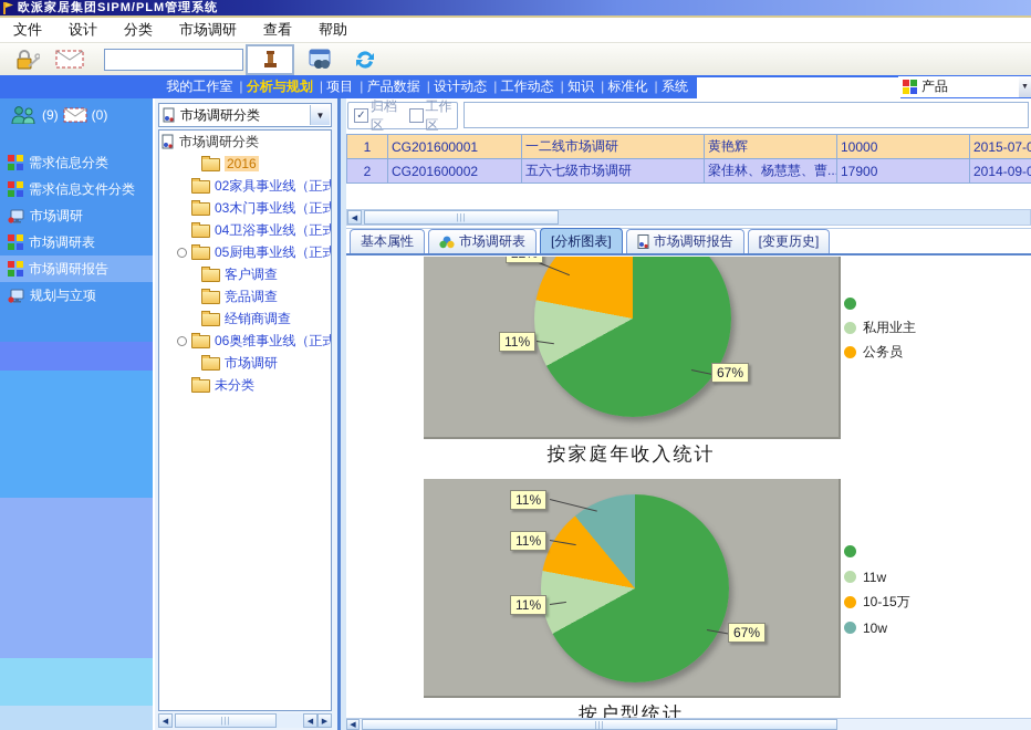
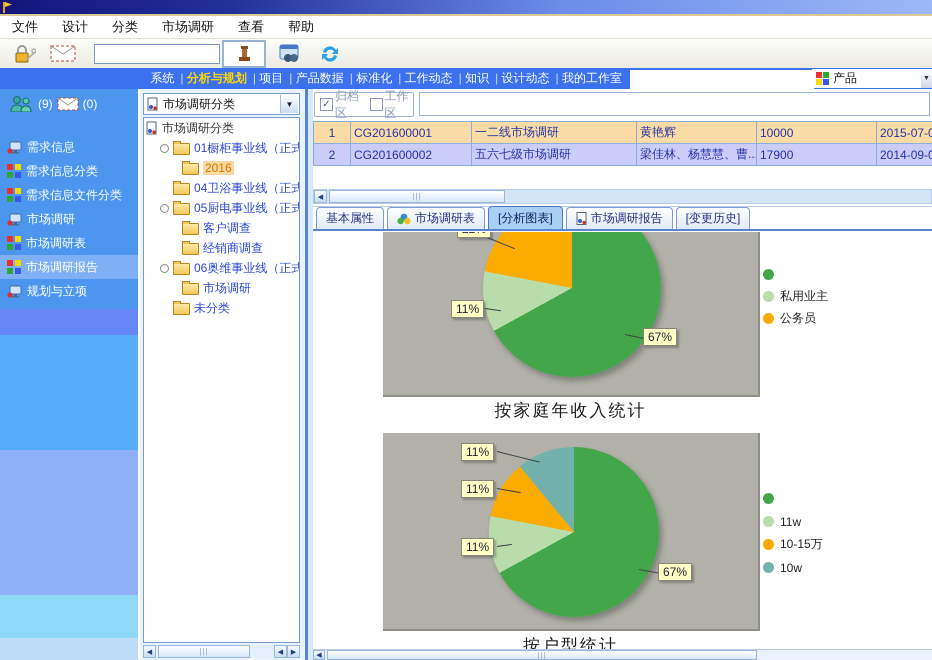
- 欧派家居集团SIPM/PLM管理系统
  文件
  设计
  分类
  市场调研
  查看
  帮助
- 我的工作室
+ 系统
  分析与规划
  项目
  产品数据
- 设计动态
+ 标准化
  工作动态
  知识
- 标准化
+ 设计动态
- 系统
+ 我的工作室
  产品
  (9)
  (0)
+ 需求信息
  需求信息分类
  需求信息文件分类
  市场调研
  市场调研表
  市场调研报告
  规划与立项
  市场调研分类
  ▼
  市场调研分类
+ 01橱柜事业线（正式
  2016
- 02家具事业线（正式
- 03木门事业线（正式
  04卫浴事业线（正式
  05厨电事业线（正式
  客户调查
- 竞品调查
  经销商调查
  06奥维事业线（正式
  市场调研
  未分类
  |||
  ✓
  归档区
  工作区
  1	CG201600001	一二线市场调研	黄艳辉	10000	2015-07-0
  2	CG201600002	五六七级市场调研	梁佳林、杨慧慧、曹..	17900	2014-09-0
  |||
  基本属性
  市场调研表
  [分析图表]
  市场调研报告
  [变更历史]
  11%
  67%
  私用业主
  公务员
  按家庭年收入统计
  11%
  11%
  11%
  67%
  11w
  10-15万
  10w
  按户型统计
  |||
